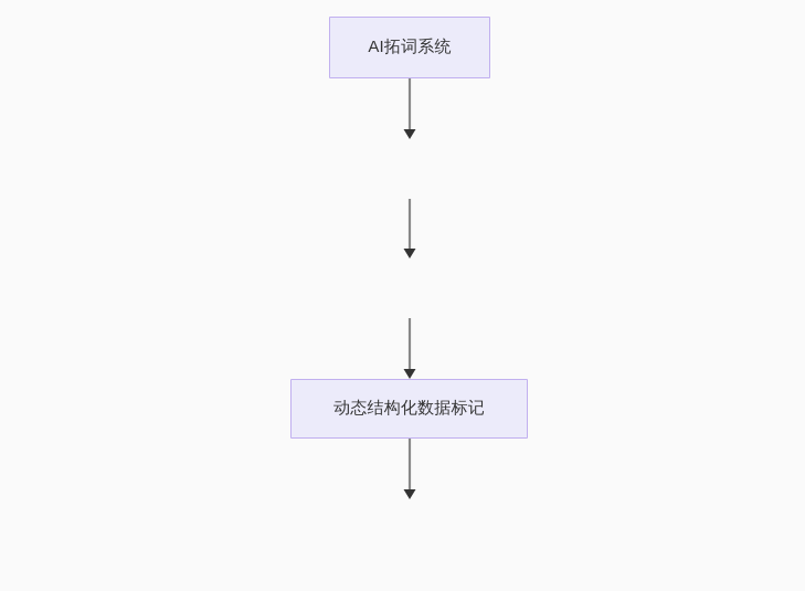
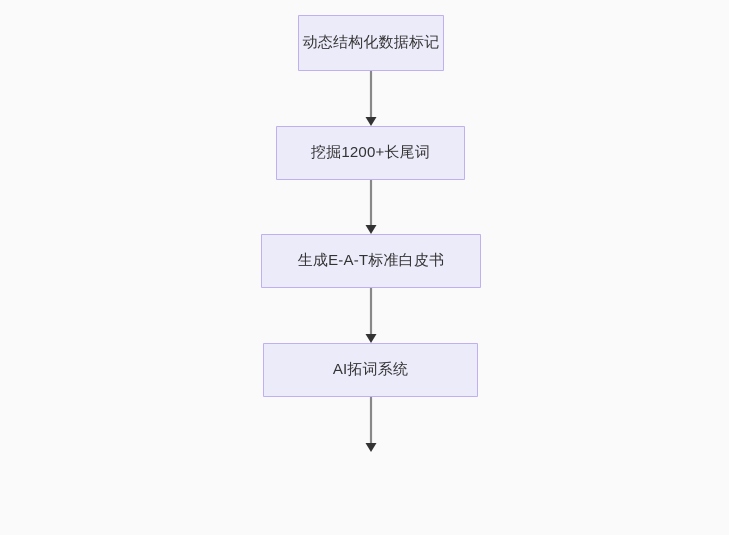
- AI拓词系统
+ 动态结构化数据标记
+ 挖掘1200+长尾词
+ 生成E-A-T标准白皮书
- 动态结构化数据标记
+ AI拓词系统
